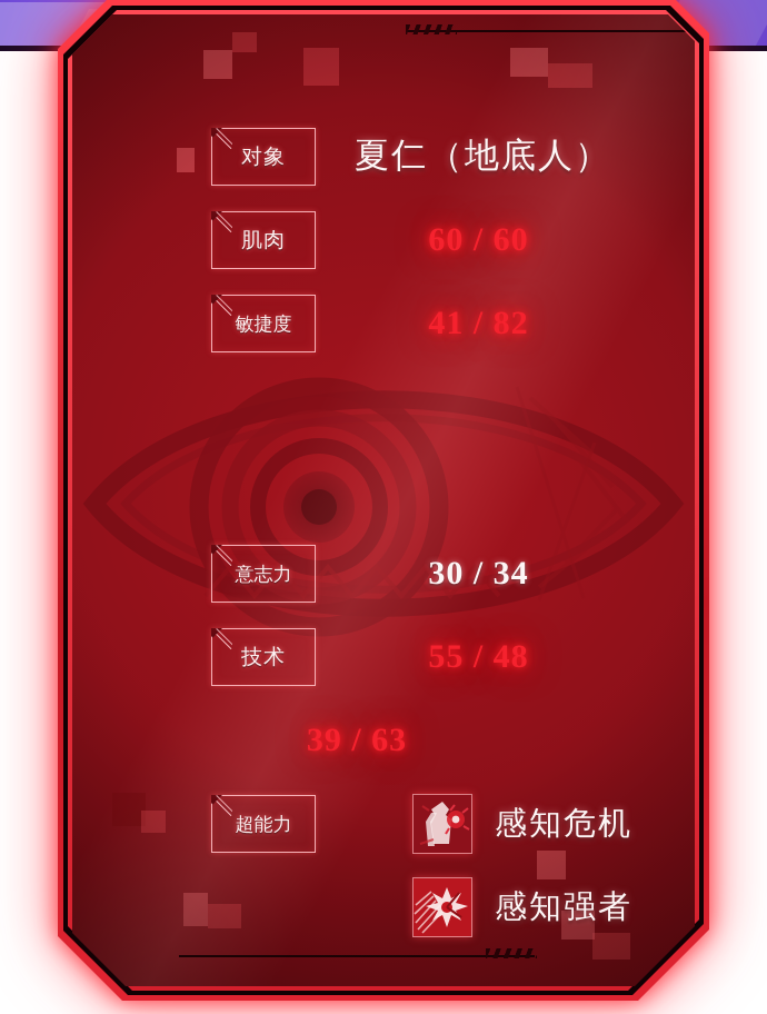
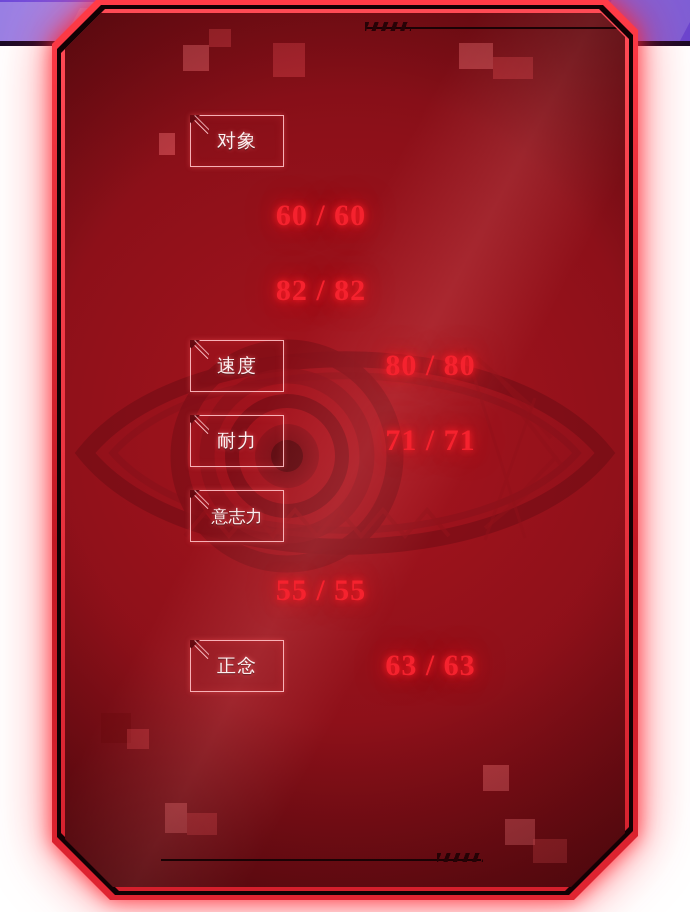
  对象
- 夏仁（地底人）
- 肌肉
  60 / 60
- 敏捷度
- 41 / 82
+ 82 / 82
+ 速度
+ 80 / 80
+ 耐力
+ 71 / 71
  意志力
- 30 / 34
- 技术
- 55 / 48
+ 55 / 55
+ 正念
- 39 / 63
+ 63 / 63
- 超能力
- 感知危机
- 感知强者
